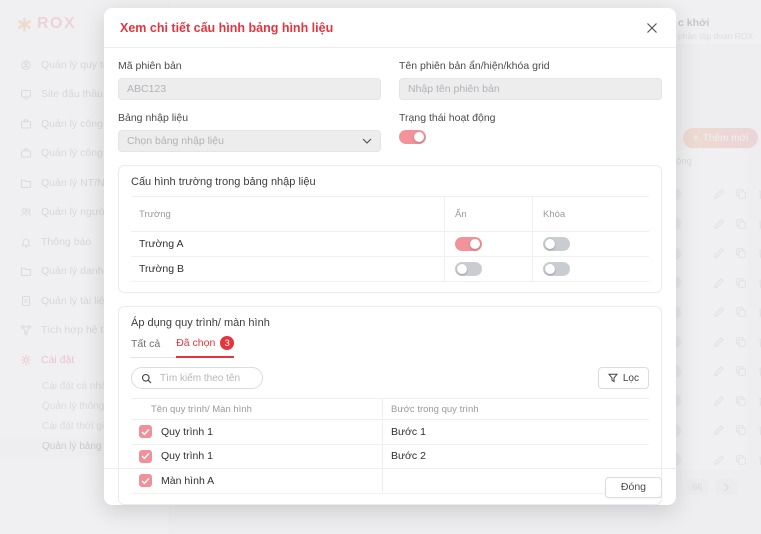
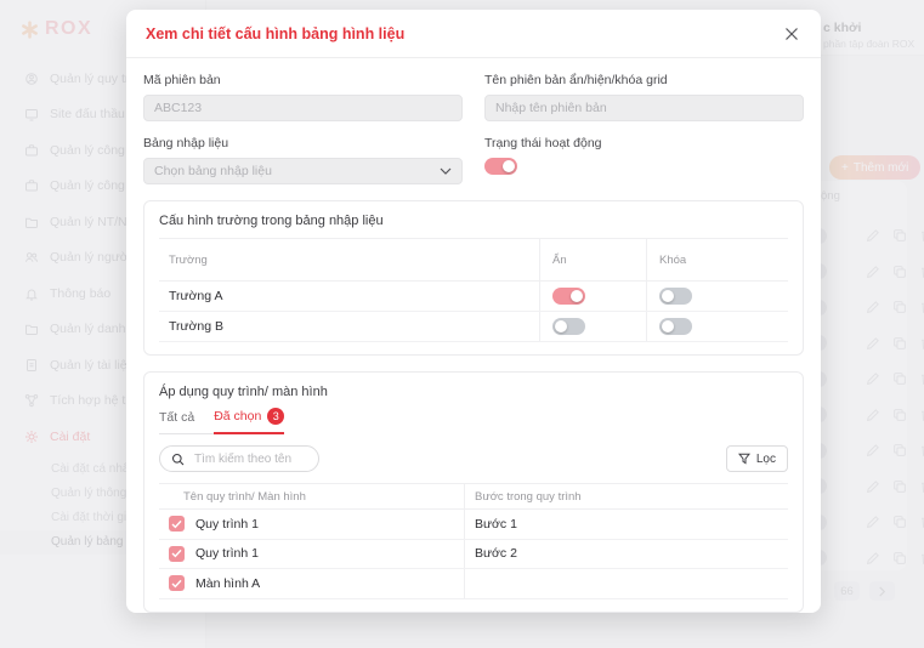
  c khởi
  phần tập đoàn ROX
  ROX
  Quản lý quy t
  Site đấu thầu
  Quản lý công
  Quản lý công
  Quản lý NT/N
  Thông báo
  Quản lý danh
  Quản lý tài liệ
  Tích hợp hệ t
  Cài đặt
  Cài đặt cá nh
  Quản lý thông
  +
  Thêm mới
  ộng
  Xem chi tiết cấu hình bảng hình liệu
  Mã phiên bản
  ABC123
  Tên phiên bản ẩn/hiện/khóa grid
  Nhập tên phiên bản
  Bảng nhập liệu
  Chọn bảng nhập liệu
  Trạng thái hoạt động
  Cấu hình trường trong bảng nhập liệu
  Trường
  Ẩn
  Khóa
  Trường A
  Trường B
  Áp dụng quy trình/ màn hình
  Tất cả
  Đã chọn
  3
  Tìm kiếm theo tên
  Lọc
  Tên quy trình/ Màn hình
  Bước trong quy trình
  Quy trình 1
  Bước 1
  Quy trình 1
  Bước 2
  Màn hình A
- Đóng
